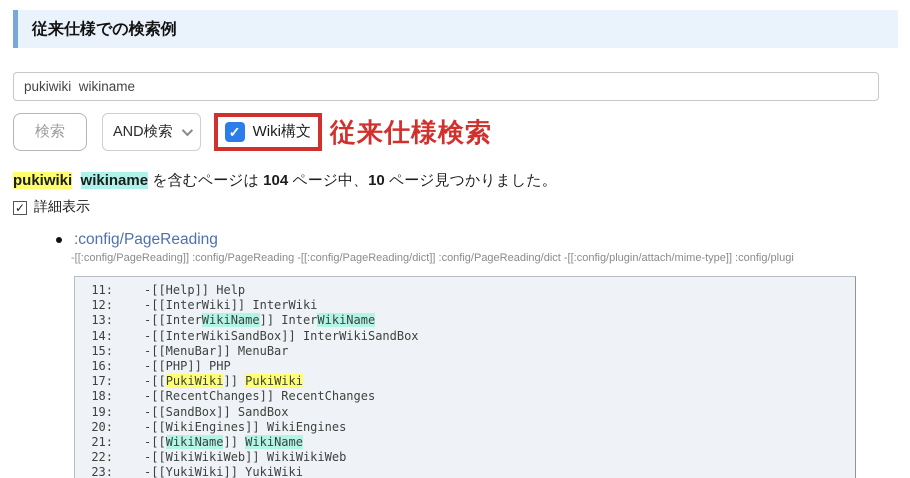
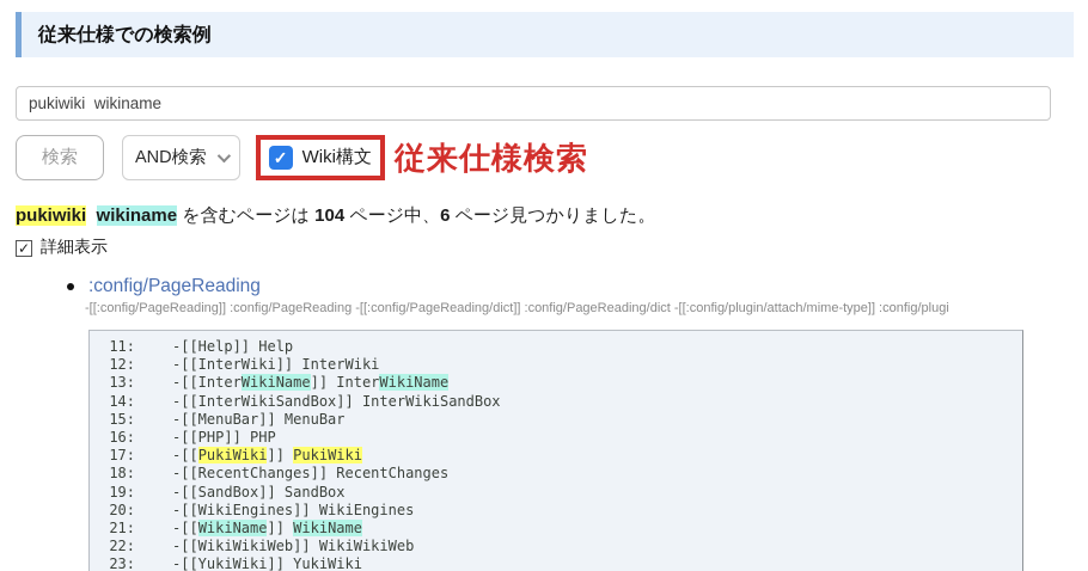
  従来仕様での検索例
  pukiwiki wikiname
  検索
  AND検索
  ✓
  Wiki構文
  従来仕様検索
- pukiwiki wikiname を含むページは 104 ページ中、10 ページ見つかりました。
+ pukiwiki wikiname を含むページは 104 ページ中、6 ページ見つかりました。
  ✓
  詳細表示
  :config/PageReading
  -[[:config/PageReading]] :config/PageReading -[[:config/PageReading/dict]] :config/PageReading/dict -[[:config/plugin/attach/mime-type]] :config/plugi
  11: -[[Help]] Help
  12: -[[InterWiki]] InterWiki
  13: -[[InterWikiName]] InterWikiName
  14: -[[InterWikiSandBox]] InterWikiSandBox
  15: -[[MenuBar]] MenuBar
  16: -[[PHP]] PHP
  17: -[[PukiWiki]] PukiWiki
  18: -[[RecentChanges]] RecentChanges
  19: -[[SandBox]] SandBox
  20: -[[WikiEngines]] WikiEngines
  21: -[[WikiName]] WikiName
  22: -[[WikiWikiWeb]] WikiWikiWeb
  23: -[[YukiWiki]] YukiWiki
